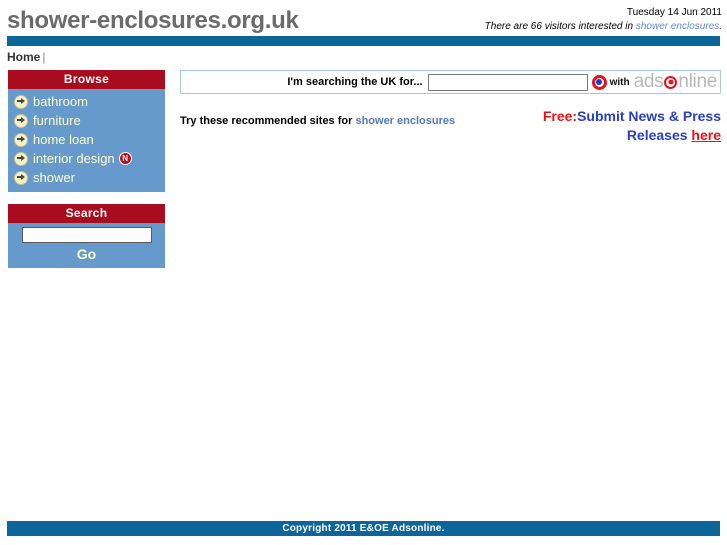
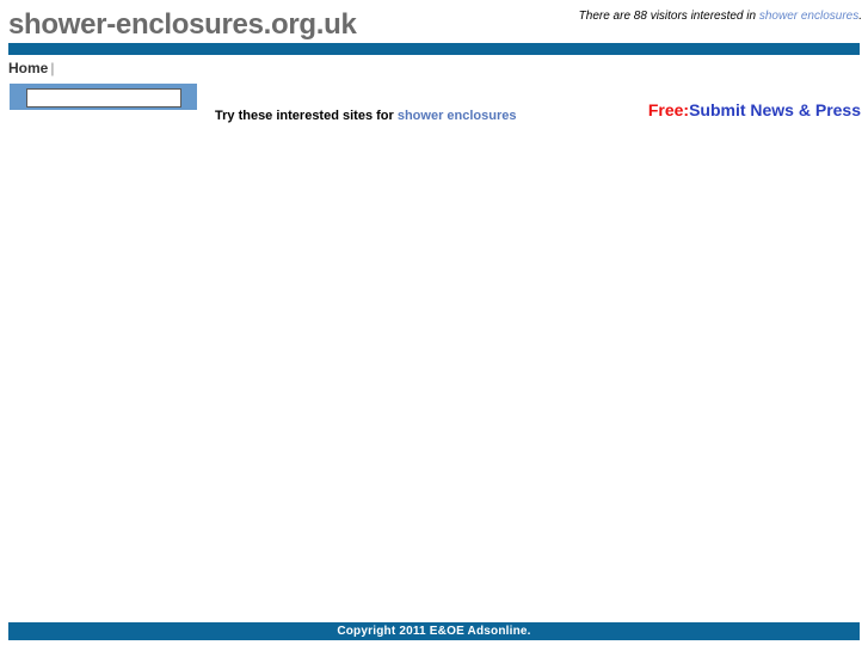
  shower-enclosures.org.uk
- Tuesday 14 Jun 2011
- There are 66 visitors interested in shower enclosures.
+ There are 88 visitors interested in shower enclosures.
  Home |
- Browse
- bathroom
- furniture
- home loan
- interior design
- N
- shower
- Search
- Go
- I'm searching the UK for...
- with
- ads
- nline
- Try these recommended sites for shower enclosures
+ Try these interested sites for shower enclosures
  Free:Submit News & Press
- Releases here
  Copyright 2011 E&OE Adsonline.
